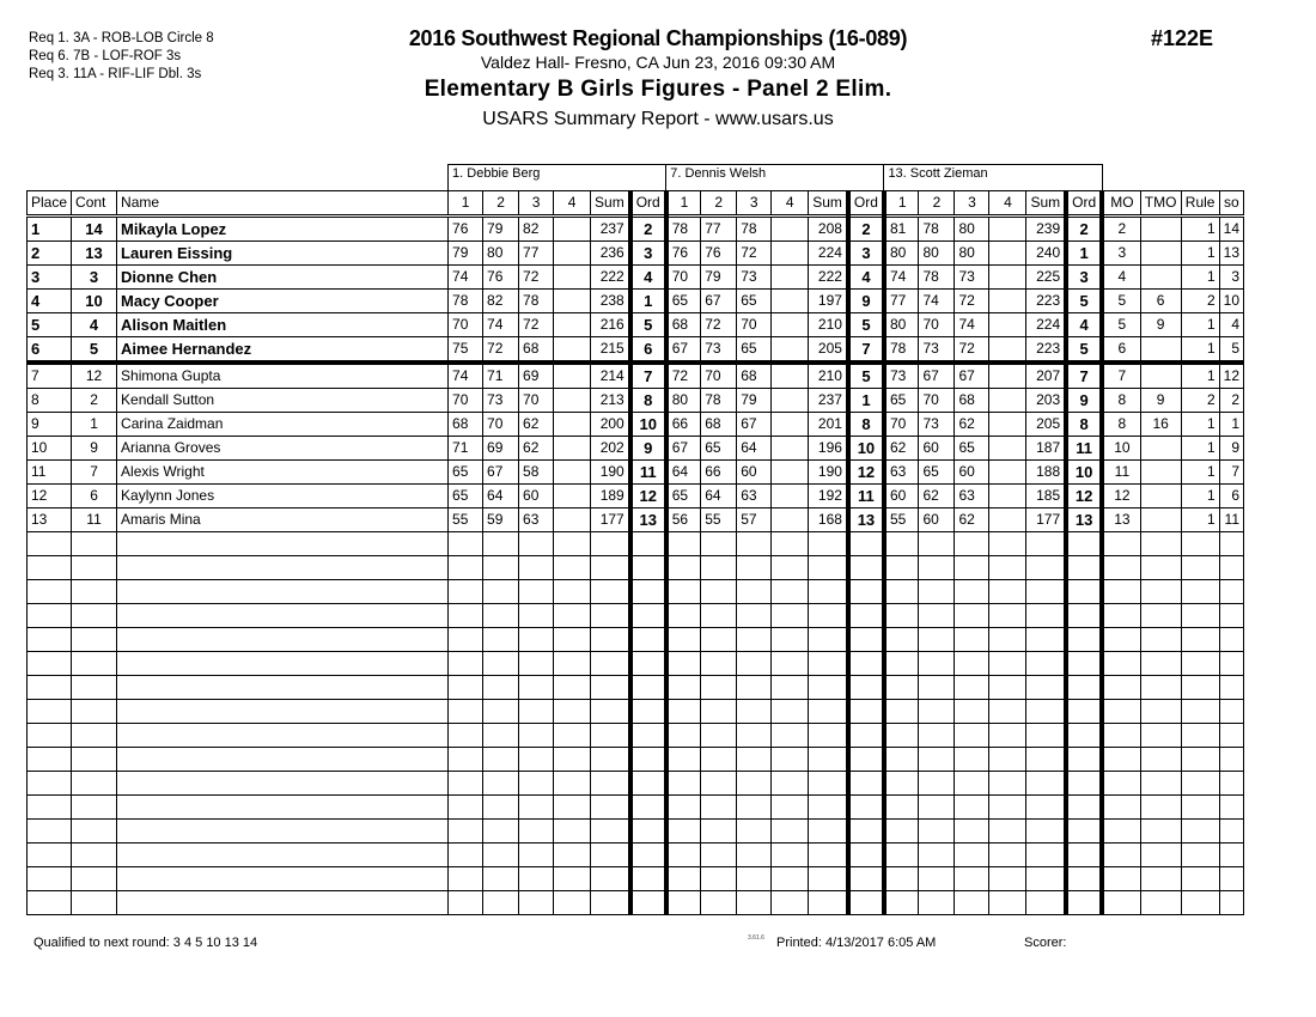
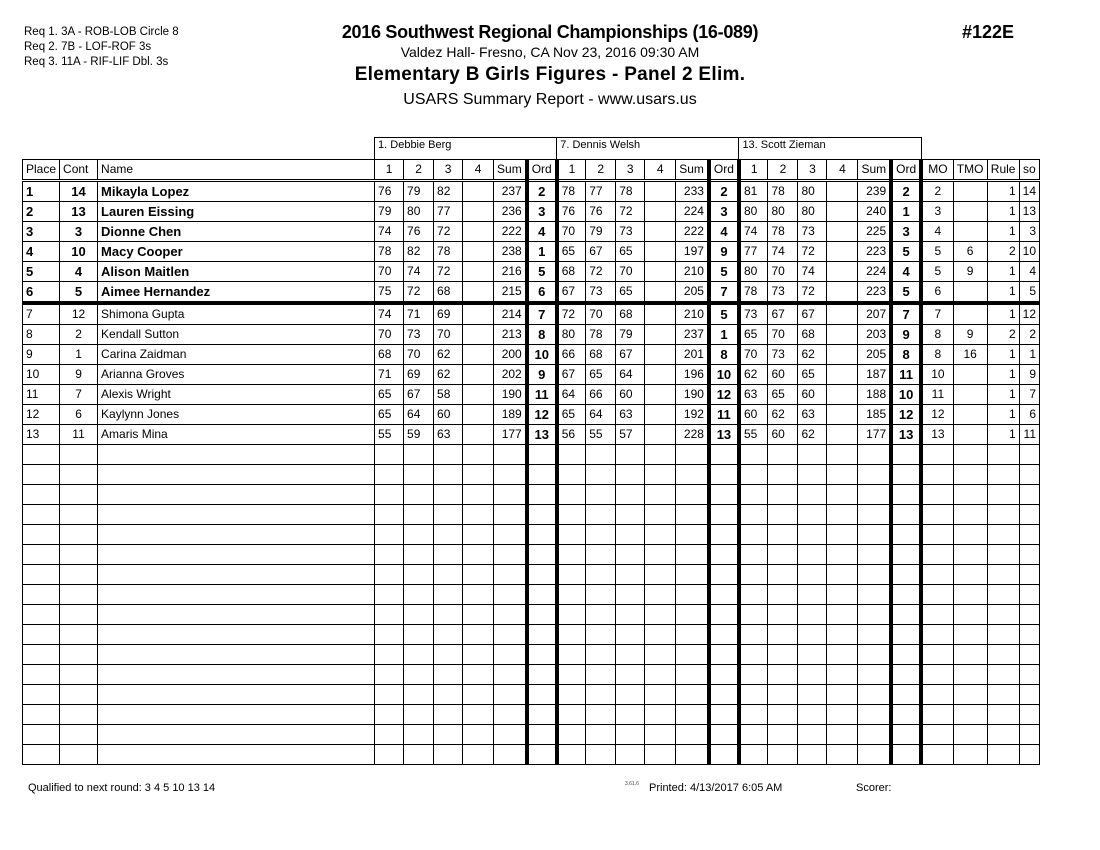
  Req 1. 3A - ROB-LOB Circle 8
- Req 6. 7B - LOF-ROF 3s
+ Req 2. 7B - LOF-ROF 3s
  Req 3. 11A - RIF-LIF Dbl. 3s
  2016 Southwest Regional Championships (16-089)
- Valdez Hall- Fresno, CA Jun 23, 2016 09:30 AM
+ Valdez Hall- Fresno, CA Nov 23, 2016 09:30 AM
  Elementary B Girls Figures - Panel 2 Elim.
  USARS Summary Report - www.usars.us
  #122E
  	1. Debbie Berg	7. Dennis Welsh	13. Scott Zieman
  Place	Cont	Name	1	2	3	4	Sum	Ord	1	2	3	4	Sum	Ord	1	2	3	4	Sum	Ord	MO	TMO	Rule	so
- 1	14	Mikayla Lopez	76	79	82		237	2	78	77	78		208	2	81	78	80		239	2	2		1	14
+ 1	14	Mikayla Lopez	76	79	82		237	2	78	77	78		233	2	81	78	80		239	2	2		1	14
  2	13	Lauren Eissing	79	80	77		236	3	76	76	72		224	3	80	80	80		240	1	3		1	13
  3	3	Dionne Chen	74	76	72		222	4	70	79	73		222	4	74	78	73		225	3	4		1	3
  4	10	Macy Cooper	78	82	78		238	1	65	67	65		197	9	77	74	72		223	5	5	6	2	10
  5	4	Alison Maitlen	70	74	72		216	5	68	72	70		210	5	80	70	74		224	4	5	9	1	4
  6	5	Aimee Hernandez	75	72	68		215	6	67	73	65		205	7	78	73	72		223	5	6		1	5
  7	12	Shimona Gupta	74	71	69		214	7	72	70	68		210	5	73	67	67		207	7	7		1	12
  8	2	Kendall Sutton	70	73	70		213	8	80	78	79		237	1	65	70	68		203	9	8	9	2	2
  9	1	Carina Zaidman	68	70	62		200	10	66	68	67		201	8	70	73	62		205	8	8	16	1	1
  10	9	Arianna Groves	71	69	62		202	9	67	65	64		196	10	62	60	65		187	11	10		1	9
  11	7	Alexis Wright	65	67	58		190	11	64	66	60		190	12	63	65	60		188	10	11		1	7
  12	6	Kaylynn Jones	65	64	60		189	12	65	64	63		192	11	60	62	63		185	12	12		1	6
- 13	11	Amaris Mina	55	59	63		177	13	56	55	57		168	13	55	60	62		177	13	13		1	11
+ 13	11	Amaris Mina	55	59	63		177	13	56	55	57		228	13	55	60	62		177	13	13		1	11
  Qualified to next round: 3 4 5 10 13 14
  Printed: 4/13/2017 6:05 AM
  Scorer:
